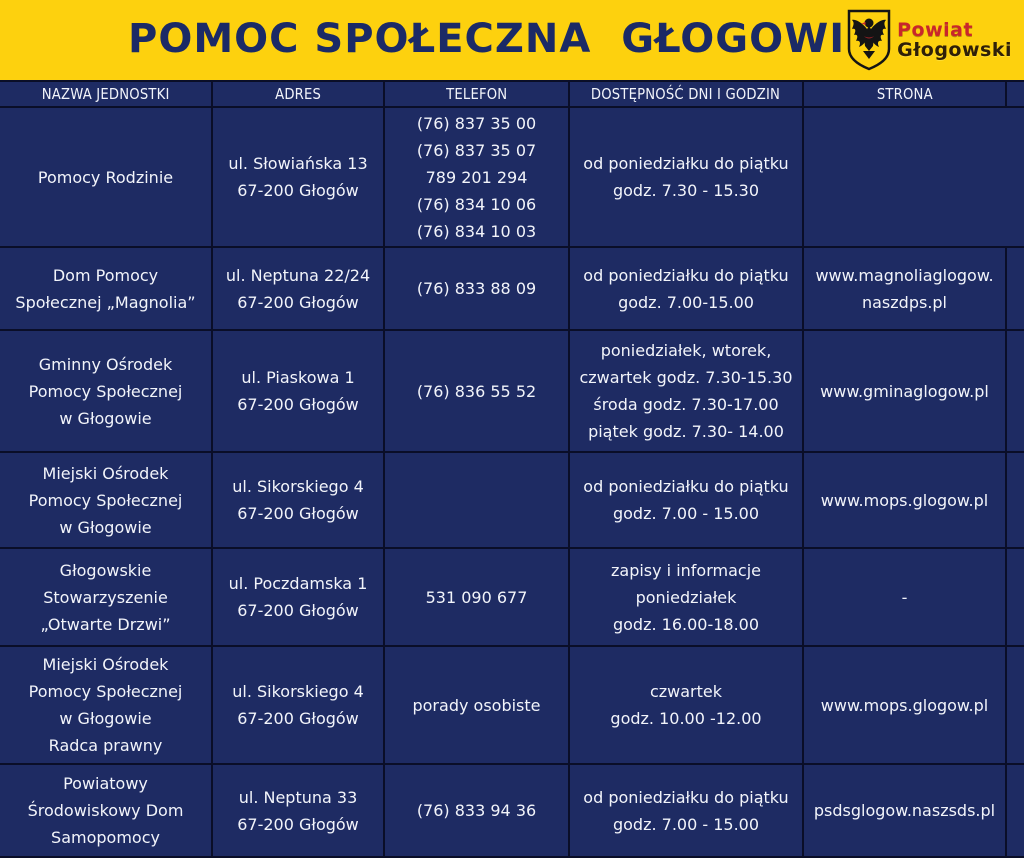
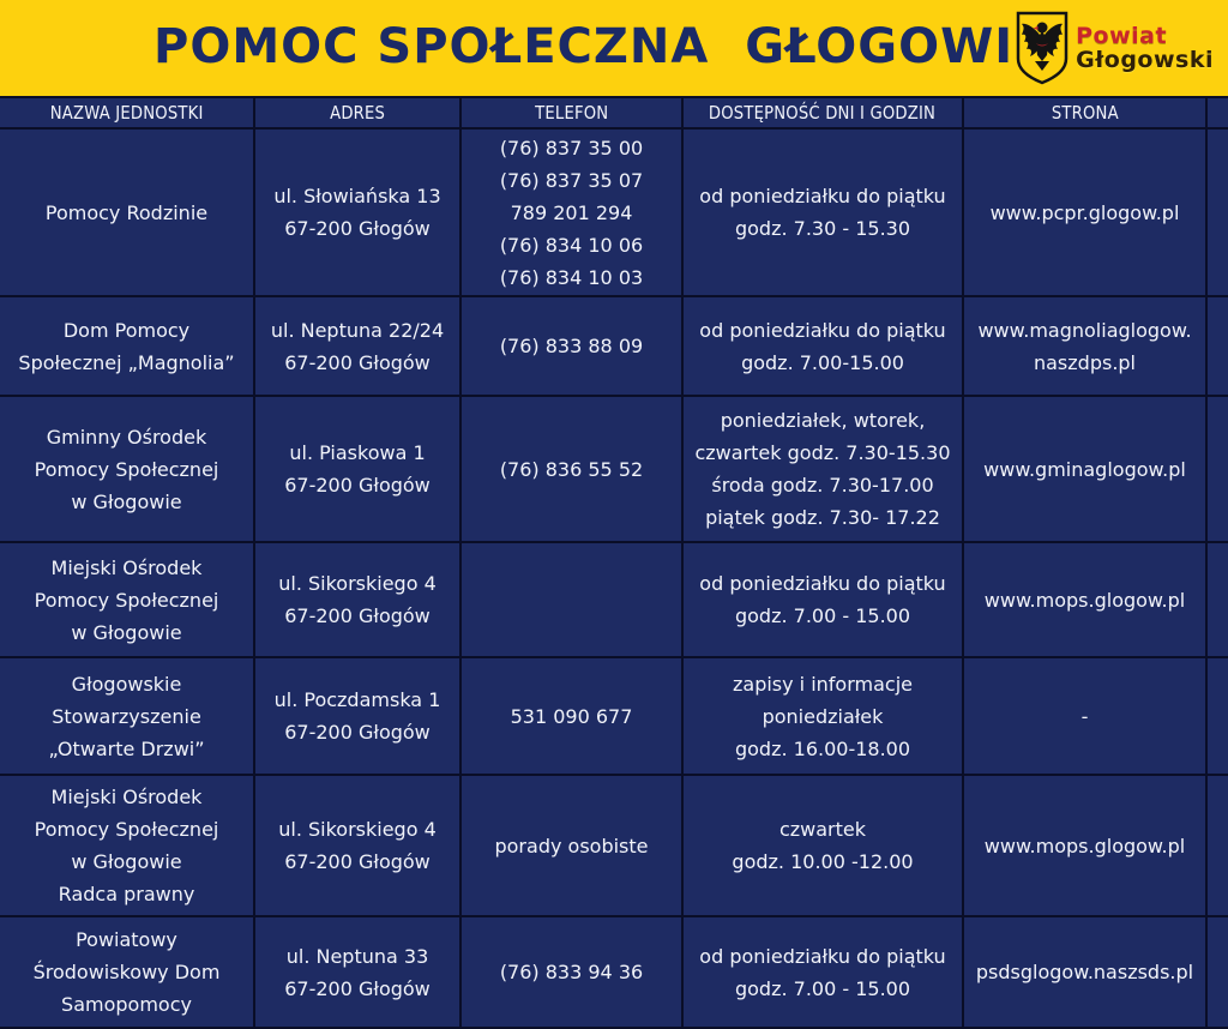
  POMOC SPOŁECZNA GŁOGOWI
  Powiat
  Głogowski
  NAZWA JEDNOSTKI
  ADRES
  TELEFON
  DOSTĘPNOŚĆ DNI I GODZIN
  STRONA
  Pomocy Rodzinie
  ul. Słowiańska 13
  67-200 Głogów
  (76) 837 35 00
  (76) 837 35 07
  789 201 294
  (76) 834 10 06
  (76) 834 10 03
  od poniedziałku do piątku
  godz. 7.30 - 15.30
+ www.pcpr.glogow.pl
  Dom Pomocy
  Społecznej „Magnolia”
  ul. Neptuna 22/24
  67-200 Głogów
  (76) 833 88 09
  od poniedziałku do piątku
  godz. 7.00-15.00
  www.magnoliaglogow.
  naszdps.pl
  Gminny Ośrodek
  Pomocy Społecznej
  w Głogowie
  ul. Piaskowa 1
  67-200 Głogów
  (76) 836 55 52
  poniedziałek, wtorek,
  czwartek godz. 7.30-15.30
  środa godz. 7.30-17.00
- piątek godz. 7.30- 14.00
+ piątek godz. 7.30- 17.22
  www.gminaglogow.pl
  Miejski Ośrodek
  Pomocy Społecznej
  w Głogowie
  ul. Sikorskiego 4
  67-200 Głogów
  od poniedziałku do piątku
  godz. 7.00 - 15.00
  www.mops.glogow.pl
  Głogowskie
  Stowarzyszenie
  „Otwarte Drzwi”
  ul. Poczdamska 1
  67-200 Głogów
  531 090 677
  zapisy i informacje
  poniedziałek
  godz. 16.00-18.00
  -
  Miejski Ośrodek
  Pomocy Społecznej
  w Głogowie
  Radca prawny
  ul. Sikorskiego 4
  67-200 Głogów
  porady osobiste
  czwartek
  godz. 10.00 -12.00
  www.mops.glogow.pl
  Powiatowy
  Środowiskowy Dom
  Samopomocy
  ul. Neptuna 33
  67-200 Głogów
  (76) 833 94 36
  od poniedziałku do piątku
  godz. 7.00 - 15.00
  psdsglogow.naszsds.pl
